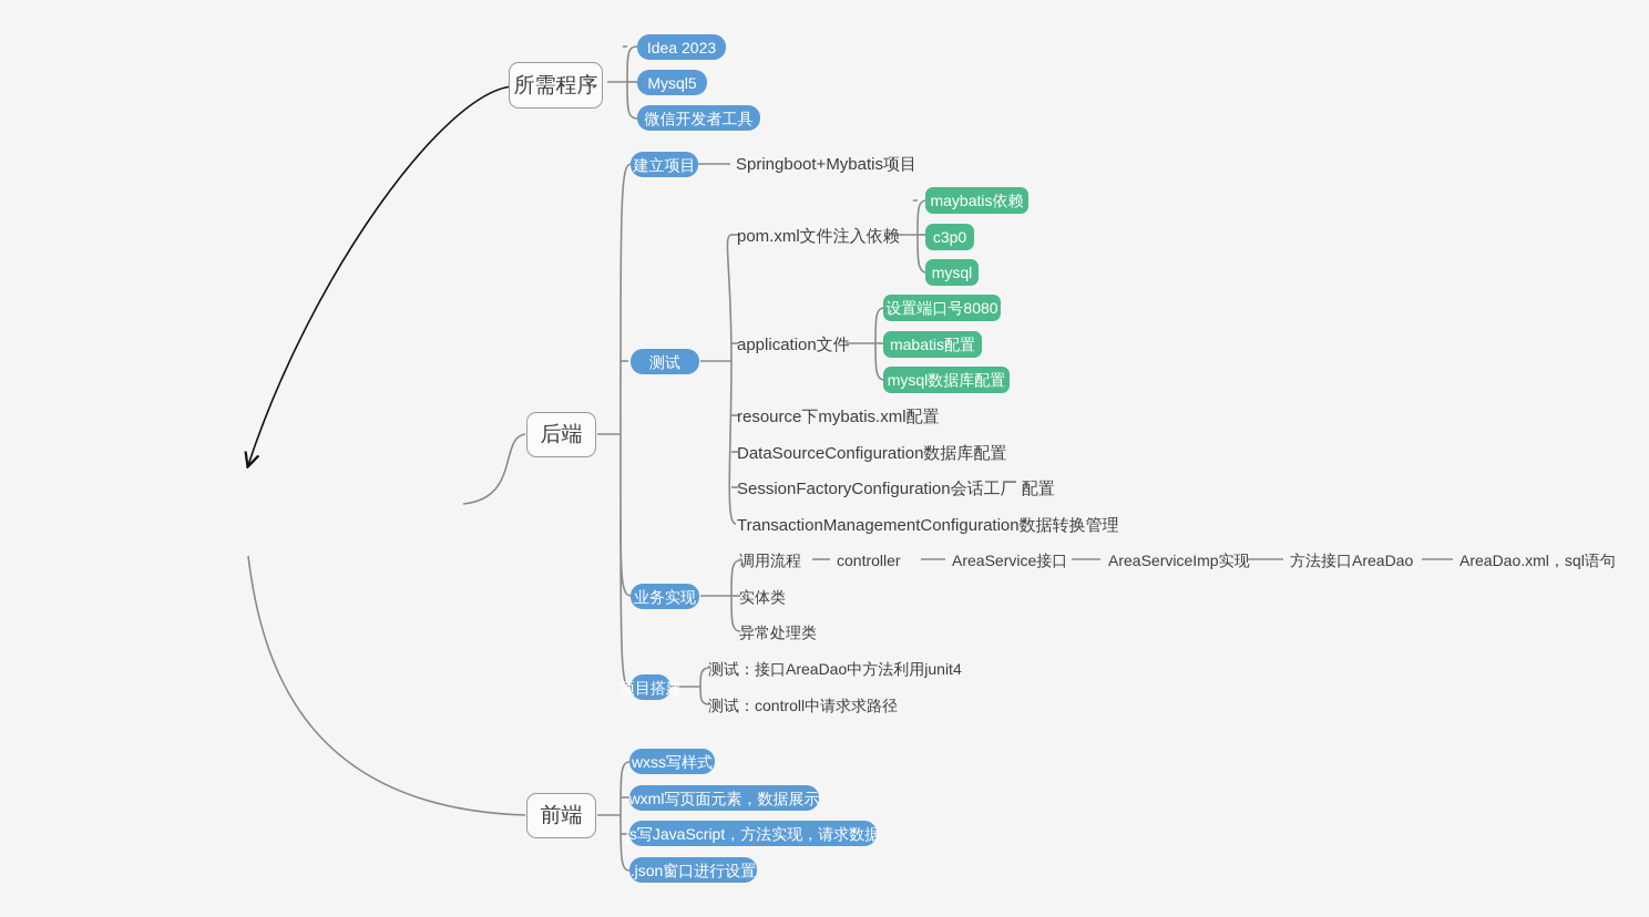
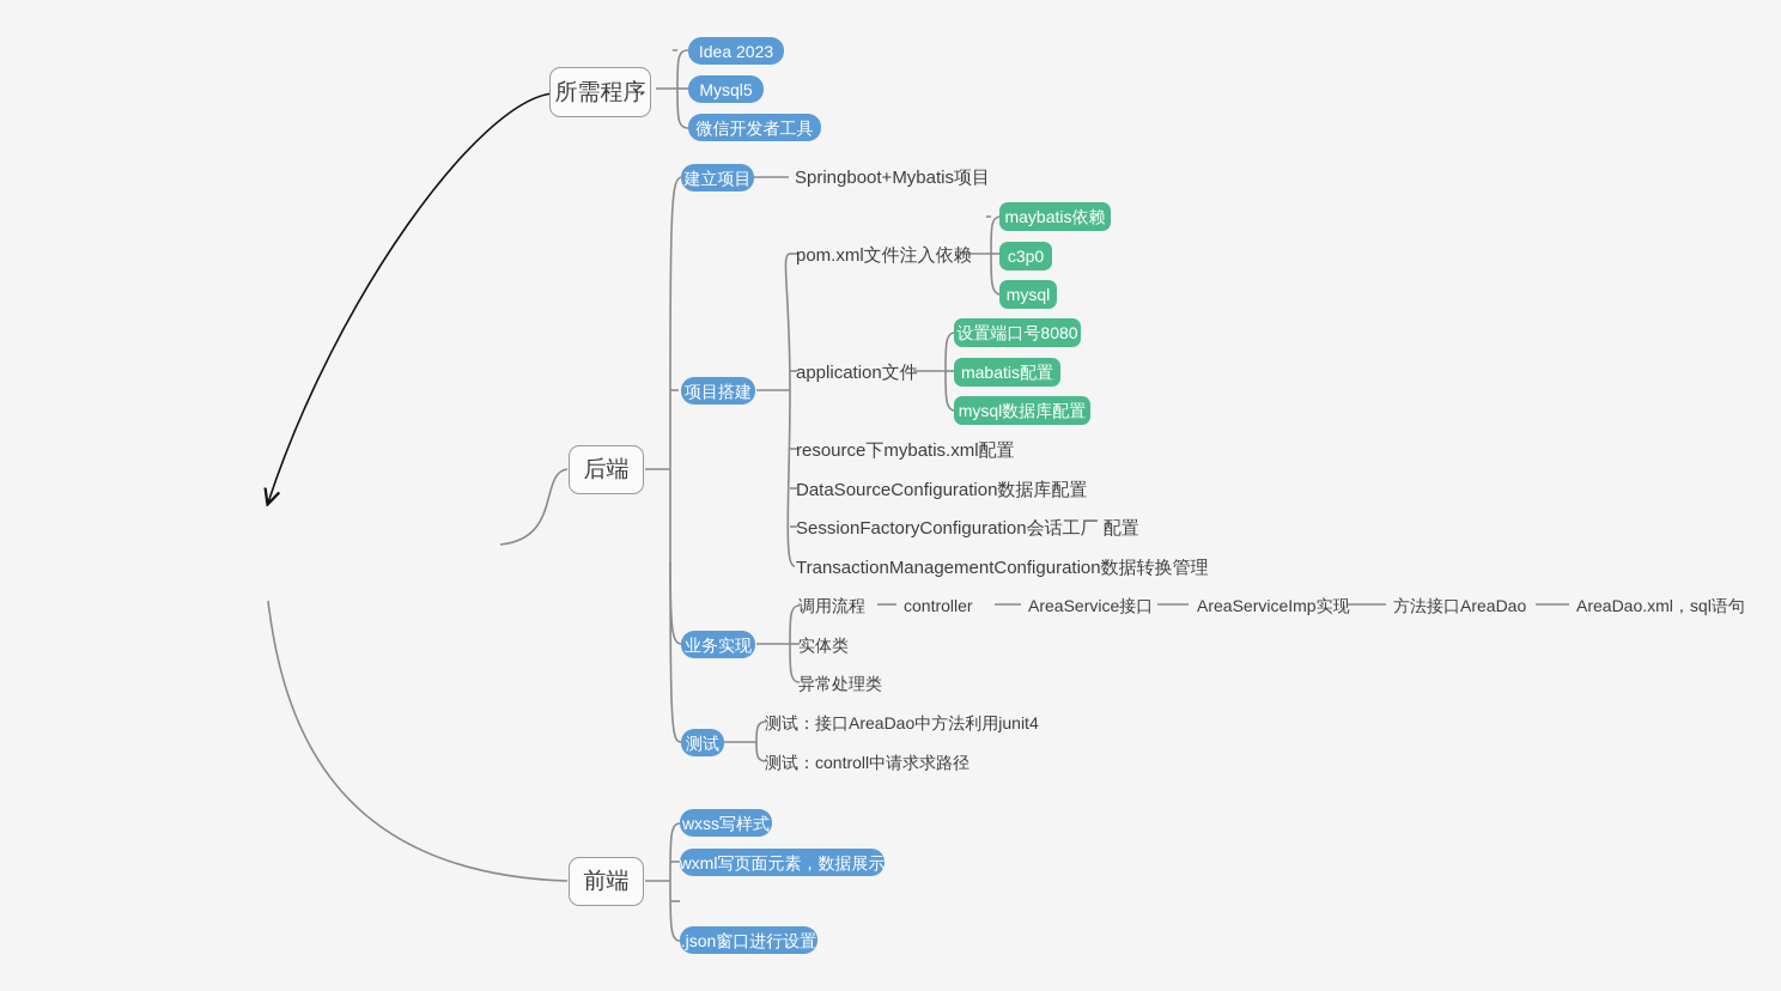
  所需程序
  Idea 2023
  Mysql5
  微信开发者工具
  后端
  建立项目
  Springboot+Mybatis项目
- 测试
+ 项目搭建
  pom.xml文件注入依赖
  maybatis依赖
  c3p0
  mysql
  application文件
  设置端口号8080
  mabatis配置
  mysql数据库配置
  resource下mybatis.xml配置
  DataSourceConfiguration数据库配置
  SessionFactoryConfiguration会话工厂 配置
  TransactionManagementConfiguration数据转换管理
  业务实现
  调用流程
  controller
  AreaService接口
  AreaServiceImp实现
  方法接口AreaDao
  AreaDao.xml，sql语句
  实体类
  异常处理类
- 项目搭建
+ 测试
  测试：接口AreaDao中方法利用junit4
  测试：controll中请求求路径
  前端
  wxss写样式
  wxml写页面元素，数据展示
- js写JavaScript，方法实现，请求数据
  .json窗口进行设置
